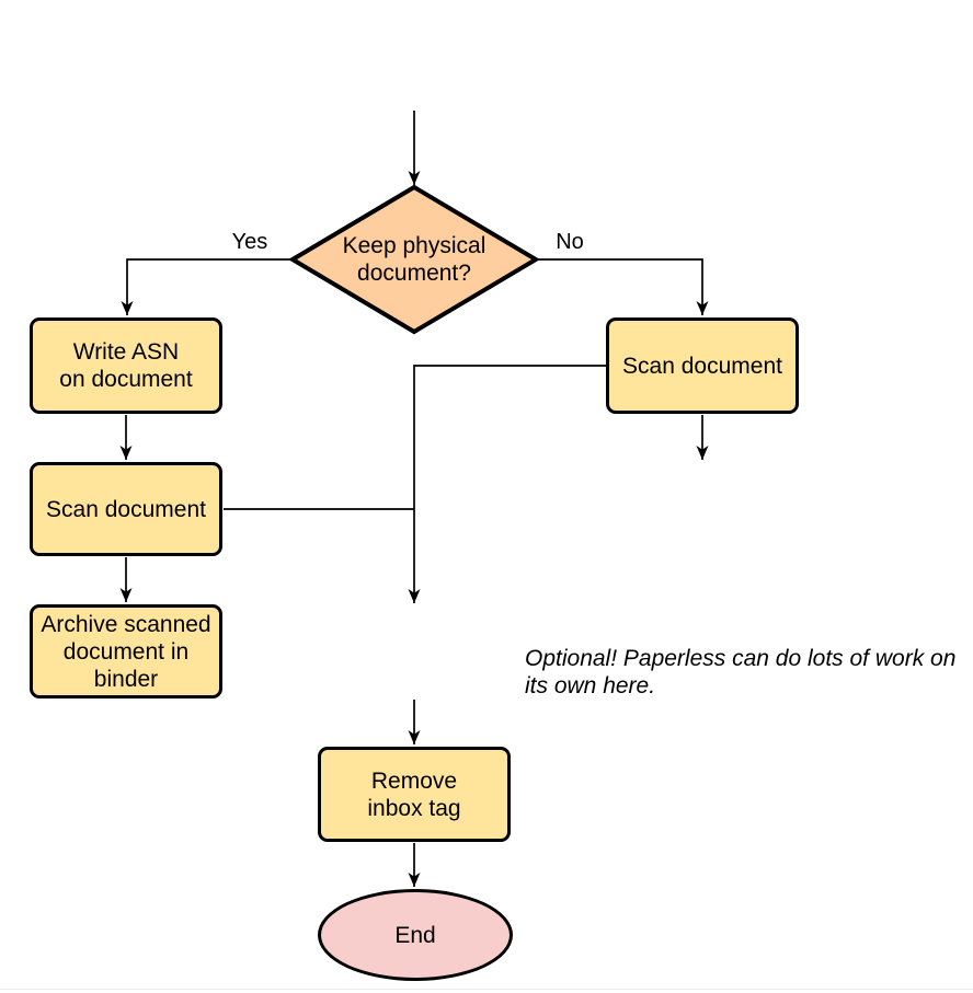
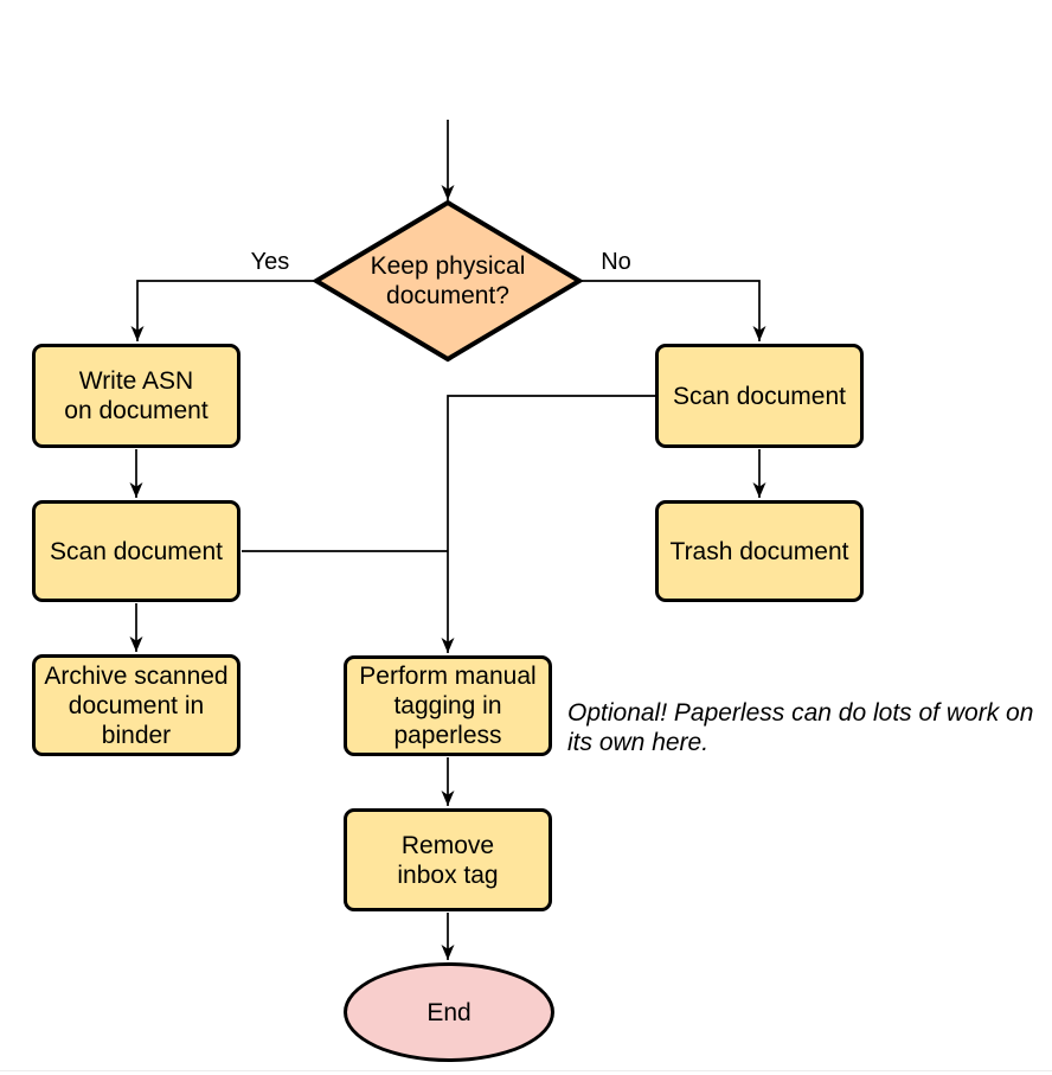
  Keep physical
  document?
  Write ASN
  on document
  Scan document
  Archive scanned
  document in
  binder
  Scan document
+ Trash document
+ Perform manual
+ tagging in
+ paperless
  Remove
  inbox tag
  End
  Yes
  No
  Optional! Paperless can do lots of work on
  its own here.
